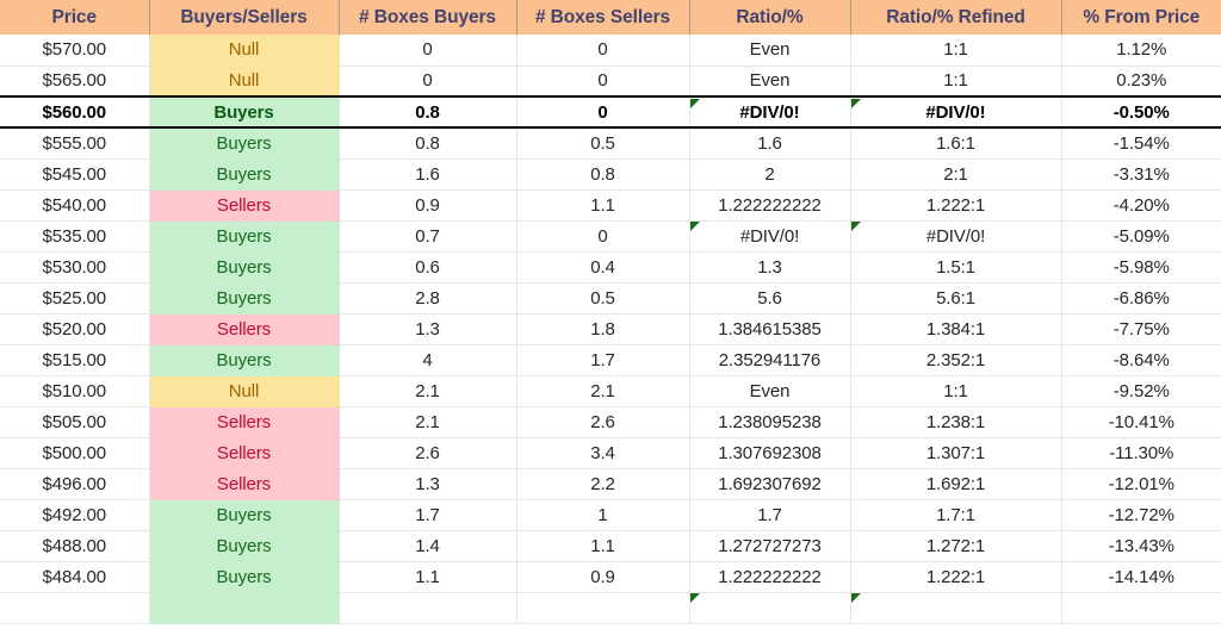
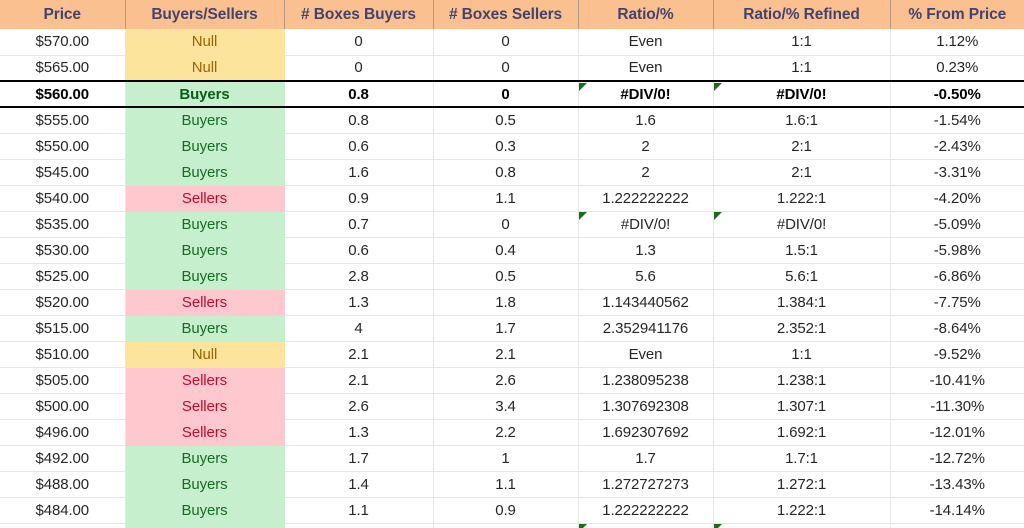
  Price	Buyers/Sellers	# Boxes Buyers	# Boxes Sellers	Ratio/%	Ratio/% Refined	% From Price
  $570.00	Null	0	0	Even	1:1	1.12%
  $565.00	Null	0	0	Even	1:1	0.23%
  $560.00	Buyers	0.8	0	#DIV/0!	#DIV/0!	-0.50%
  $555.00	Buyers	0.8	0.5	1.6	1.6:1	-1.54%
+ $550.00	Buyers	0.6	0.3	2	2:1	-2.43%
  $545.00	Buyers	1.6	0.8	2	2:1	-3.31%
  $540.00	Sellers	0.9	1.1	1.222222222	1.222:1	-4.20%
  $535.00	Buyers	0.7	0	#DIV/0!	#DIV/0!	-5.09%
  $530.00	Buyers	0.6	0.4	1.3	1.5:1	-5.98%
  $525.00	Buyers	2.8	0.5	5.6	5.6:1	-6.86%
- $520.00	Sellers	1.3	1.8	1.384615385	1.384:1	-7.75%
+ $520.00	Sellers	1.3	1.8	1.143440562	1.384:1	-7.75%
  $515.00	Buyers	4	1.7	2.352941176	2.352:1	-8.64%
  $510.00	Null	2.1	2.1	Even	1:1	-9.52%
  $505.00	Sellers	2.1	2.6	1.238095238	1.238:1	-10.41%
  $500.00	Sellers	2.6	3.4	1.307692308	1.307:1	-11.30%
  $496.00	Sellers	1.3	2.2	1.692307692	1.692:1	-12.01%
  $492.00	Buyers	1.7	1	1.7	1.7:1	-12.72%
  $488.00	Buyers	1.4	1.1	1.272727273	1.272:1	-13.43%
  $484.00	Buyers	1.1	0.9	1.222222222	1.222:1	-14.14%
